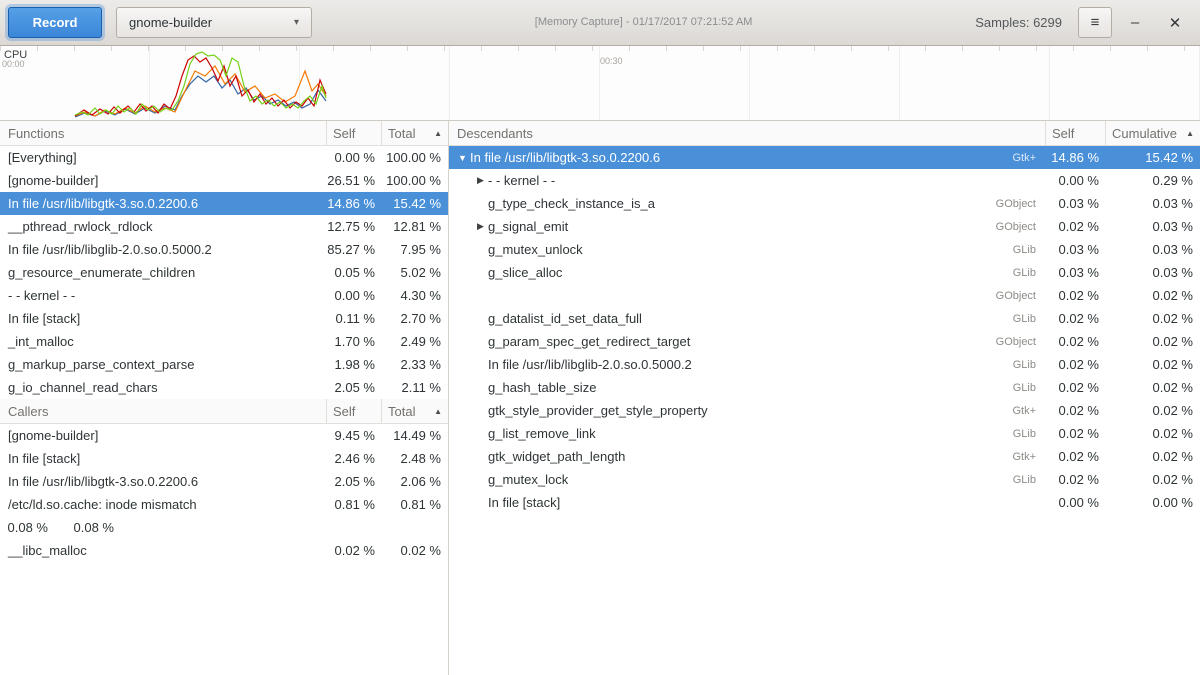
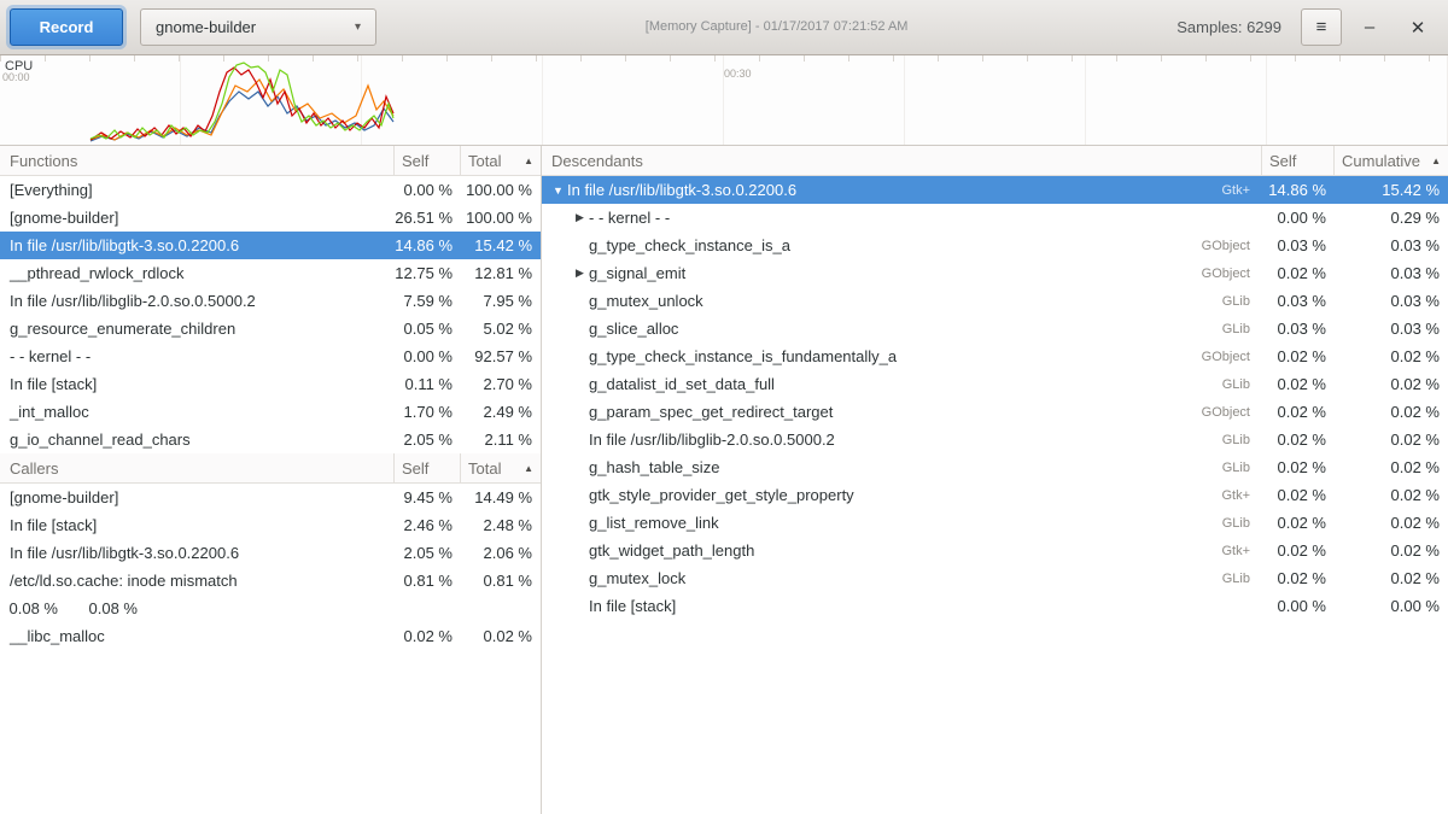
  Record
  gnome-builder
  ▾
  [Memory Capture] - 01/17/2017 07:21:52 AM
  Samples: 6299
  ≡
  –
  ✕
  CPU
  00:00
  00:30
  Functions
  Self
  Total
  ▲
  [Everything]
  0.00 %
  100.00 %
  [gnome-builder]
  26.51 %
  100.00 %
  In file /usr/lib/libgtk-3.so.0.2200.6
  14.86 %
  15.42 %
  __pthread_rwlock_rdlock
  12.75 %
  12.81 %
  In file /usr/lib/libglib-2.0.so.0.5000.2
- 85.27 %
+ 7.59 %
  7.95 %
  g_resource_enumerate_children
  0.05 %
  5.02 %
  - - kernel - -
  0.00 %
- 4.30 %
+ 92.57 %
  In file [stack]
  0.11 %
  2.70 %
  _int_malloc
  1.70 %
  2.49 %
- g_markup_parse_context_parse
- 1.98 %
- 2.33 %
  g_io_channel_read_chars
  2.05 %
  2.11 %
  Callers
  Self
  Total
  ▲
  [gnome-builder]
  9.45 %
  14.49 %
  In file [stack]
  2.46 %
  2.48 %
  In file /usr/lib/libgtk-3.so.0.2200.6
  2.05 %
  2.06 %
  /etc/ld.so.cache: inode mismatch
  0.81 %
  0.81 %
  0.08 %
  0.08 %
  __libc_malloc
  0.02 %
  0.02 %
  Descendants
  Self
  Cumulative
  ▲
  ▼
  In file /usr/lib/libgtk-3.so.0.2200.6
  Gtk+
  14.86 %
  15.42 %
  ▶
  - - kernel - -
  0.00 %
  0.29 %
  g_type_check_instance_is_a
  GObject
  0.03 %
  0.03 %
  ▶
  g_signal_emit
  GObject
  0.02 %
  0.03 %
  g_mutex_unlock
  GLib
  0.03 %
  0.03 %
  g_slice_alloc
  GLib
  0.03 %
  0.03 %
+ g_type_check_instance_is_fundamentally_a
  GObject
  0.02 %
  0.02 %
  g_datalist_id_set_data_full
  GLib
  0.02 %
  0.02 %
  g_param_spec_get_redirect_target
  GObject
  0.02 %
  0.02 %
  In file /usr/lib/libglib-2.0.so.0.5000.2
  GLib
  0.02 %
  0.02 %
  g_hash_table_size
  GLib
  0.02 %
  0.02 %
  gtk_style_provider_get_style_property
  Gtk+
  0.02 %
  0.02 %
  g_list_remove_link
  GLib
  0.02 %
  0.02 %
  gtk_widget_path_length
  Gtk+
  0.02 %
  0.02 %
  g_mutex_lock
  GLib
  0.02 %
  0.02 %
  In file [stack]
  0.00 %
  0.00 %
